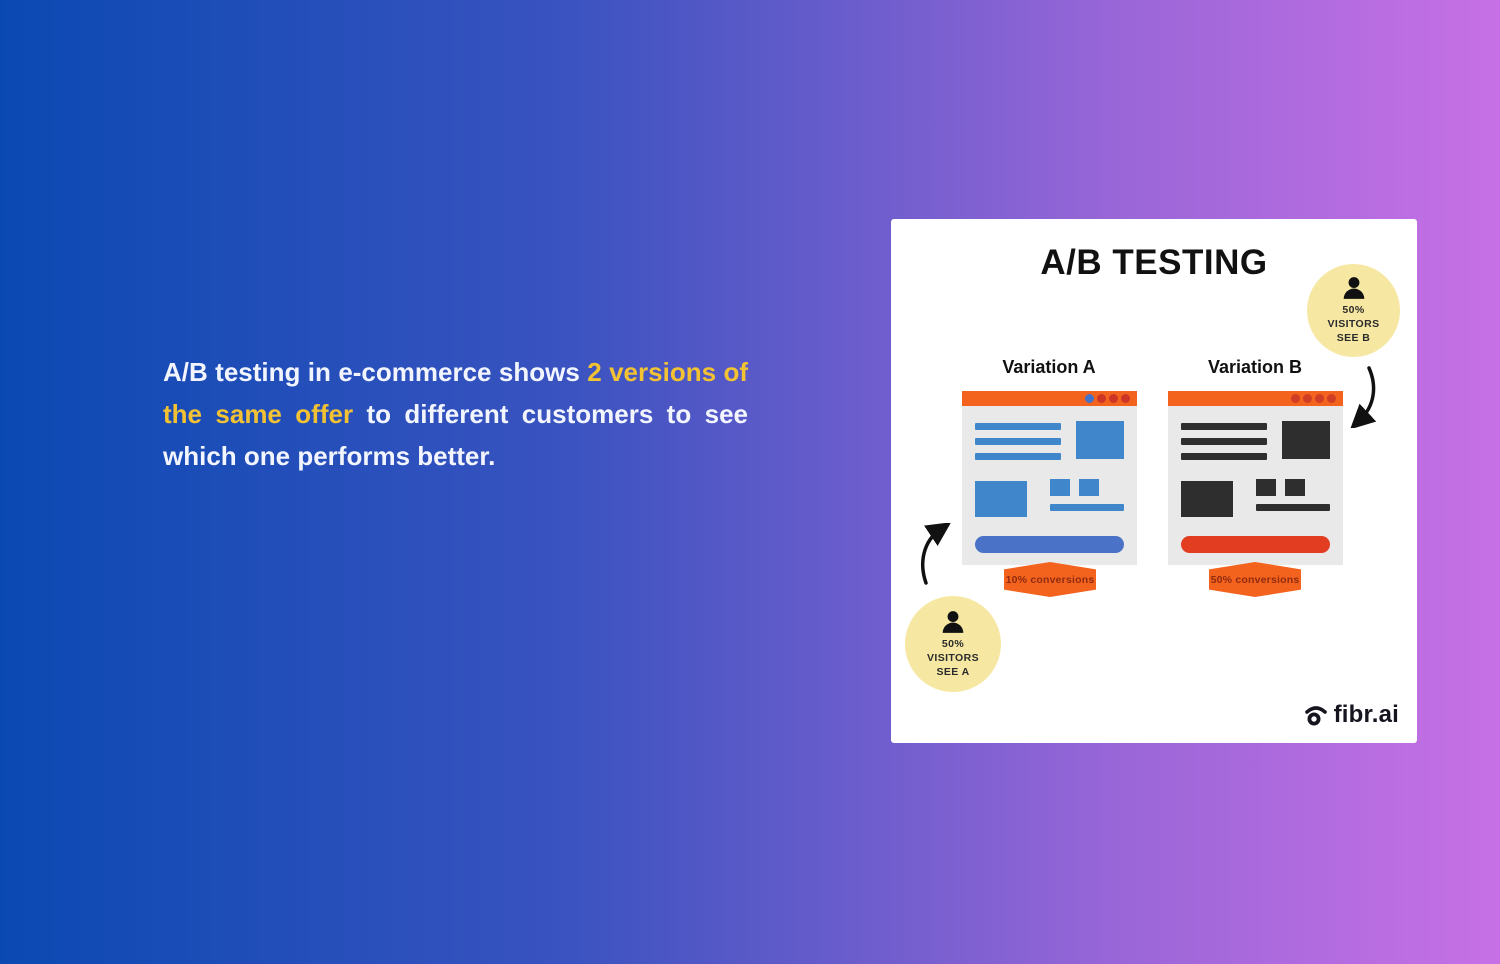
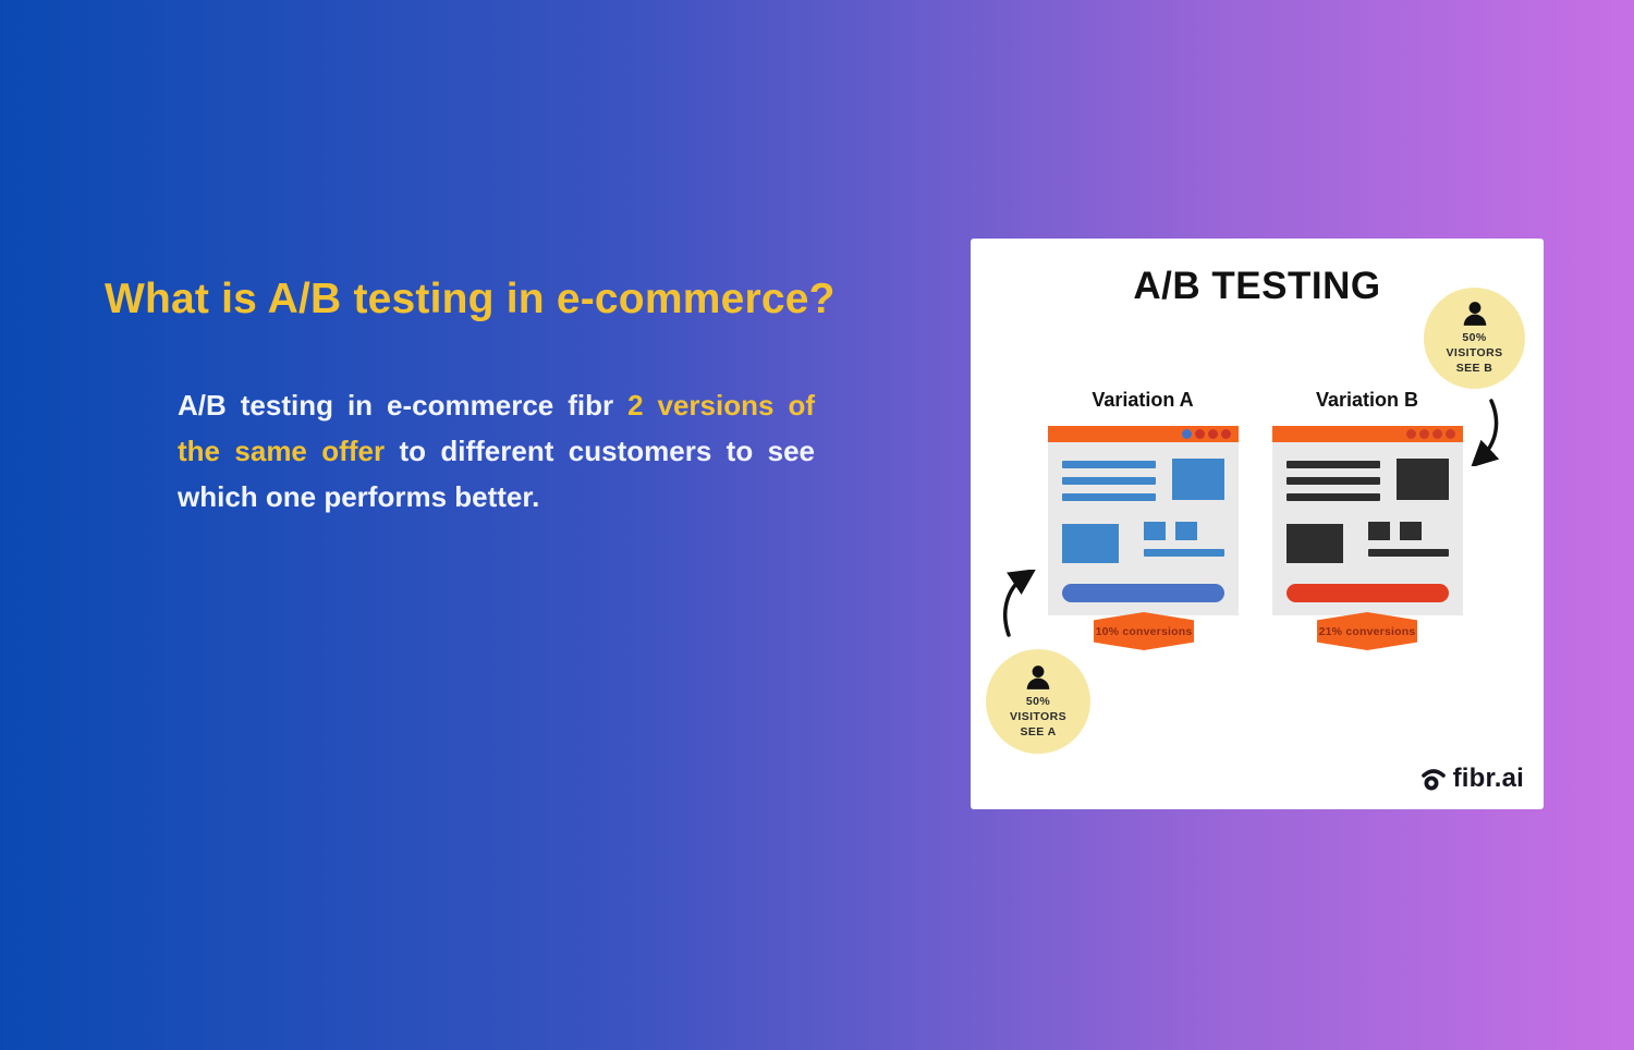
+ What is A/B testing in e-commerce?
- A/B testing in e-commerce shows 2 versions of the same offer to different customers to see which one performs better.
+ A/B testing in e-commerce fibr 2 versions of the same offer to different customers to see which one performs better.
  A/B TESTING
  50%
  VISITORS
  SEE B
  50%
  VISITORS
  SEE A
  Variation A
  Variation B
  10% conversions
- 50% conversions
+ 21% conversions
  fibr.ai
